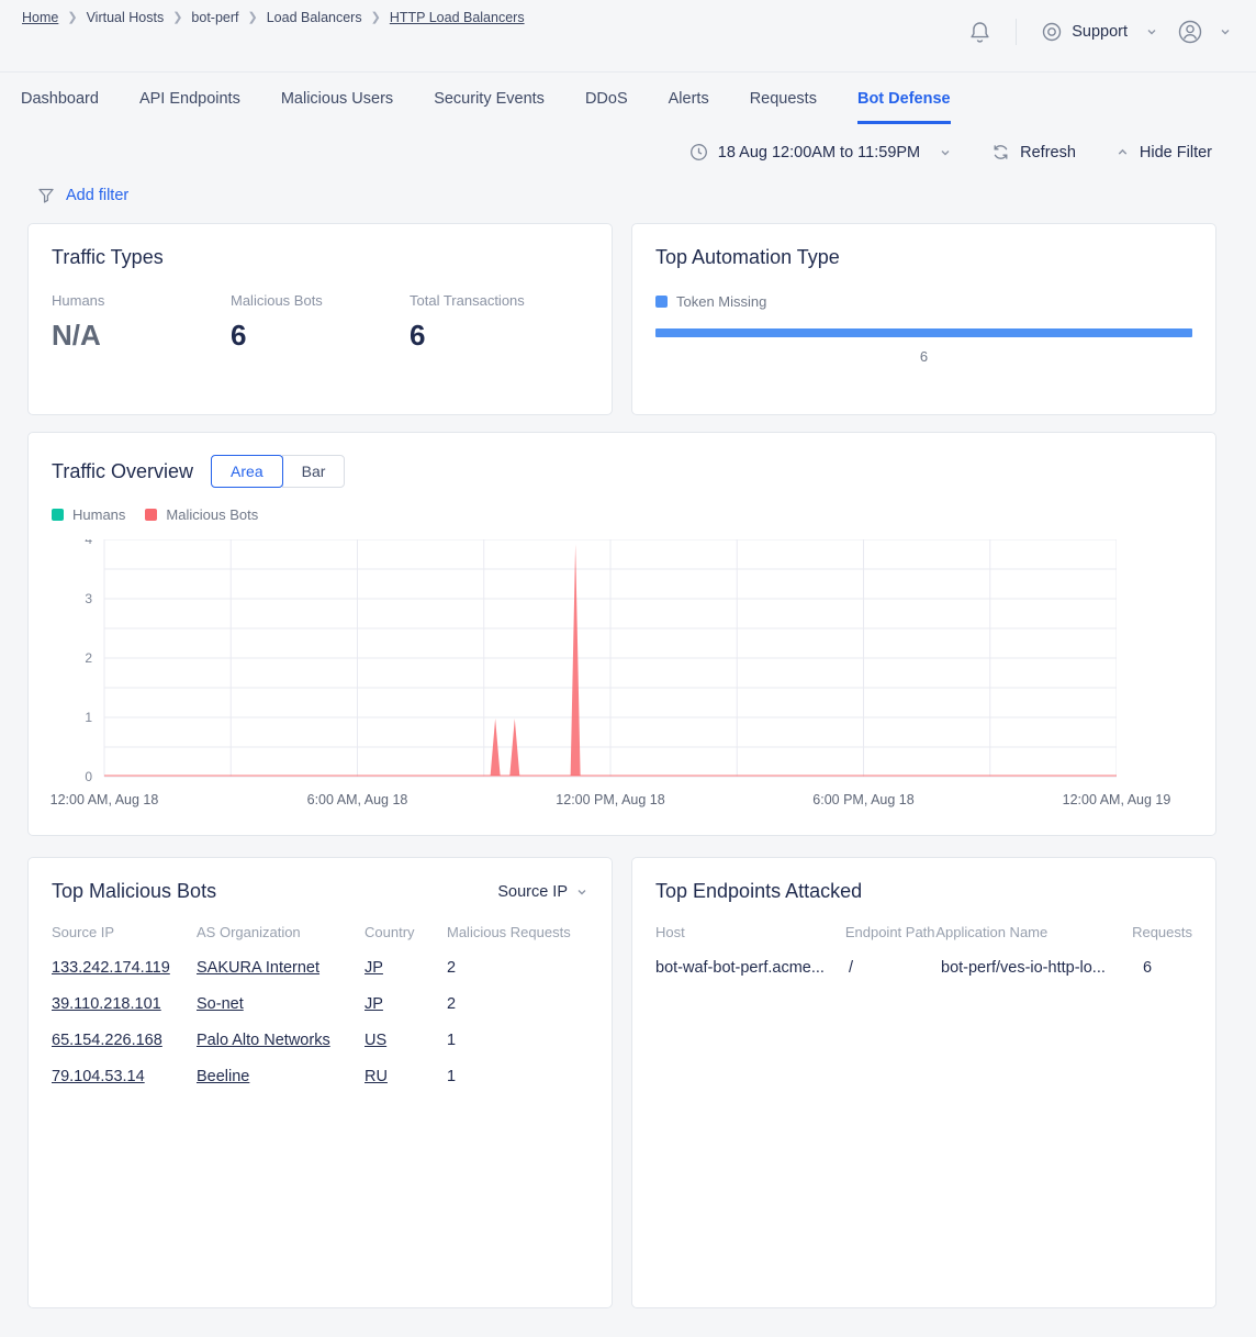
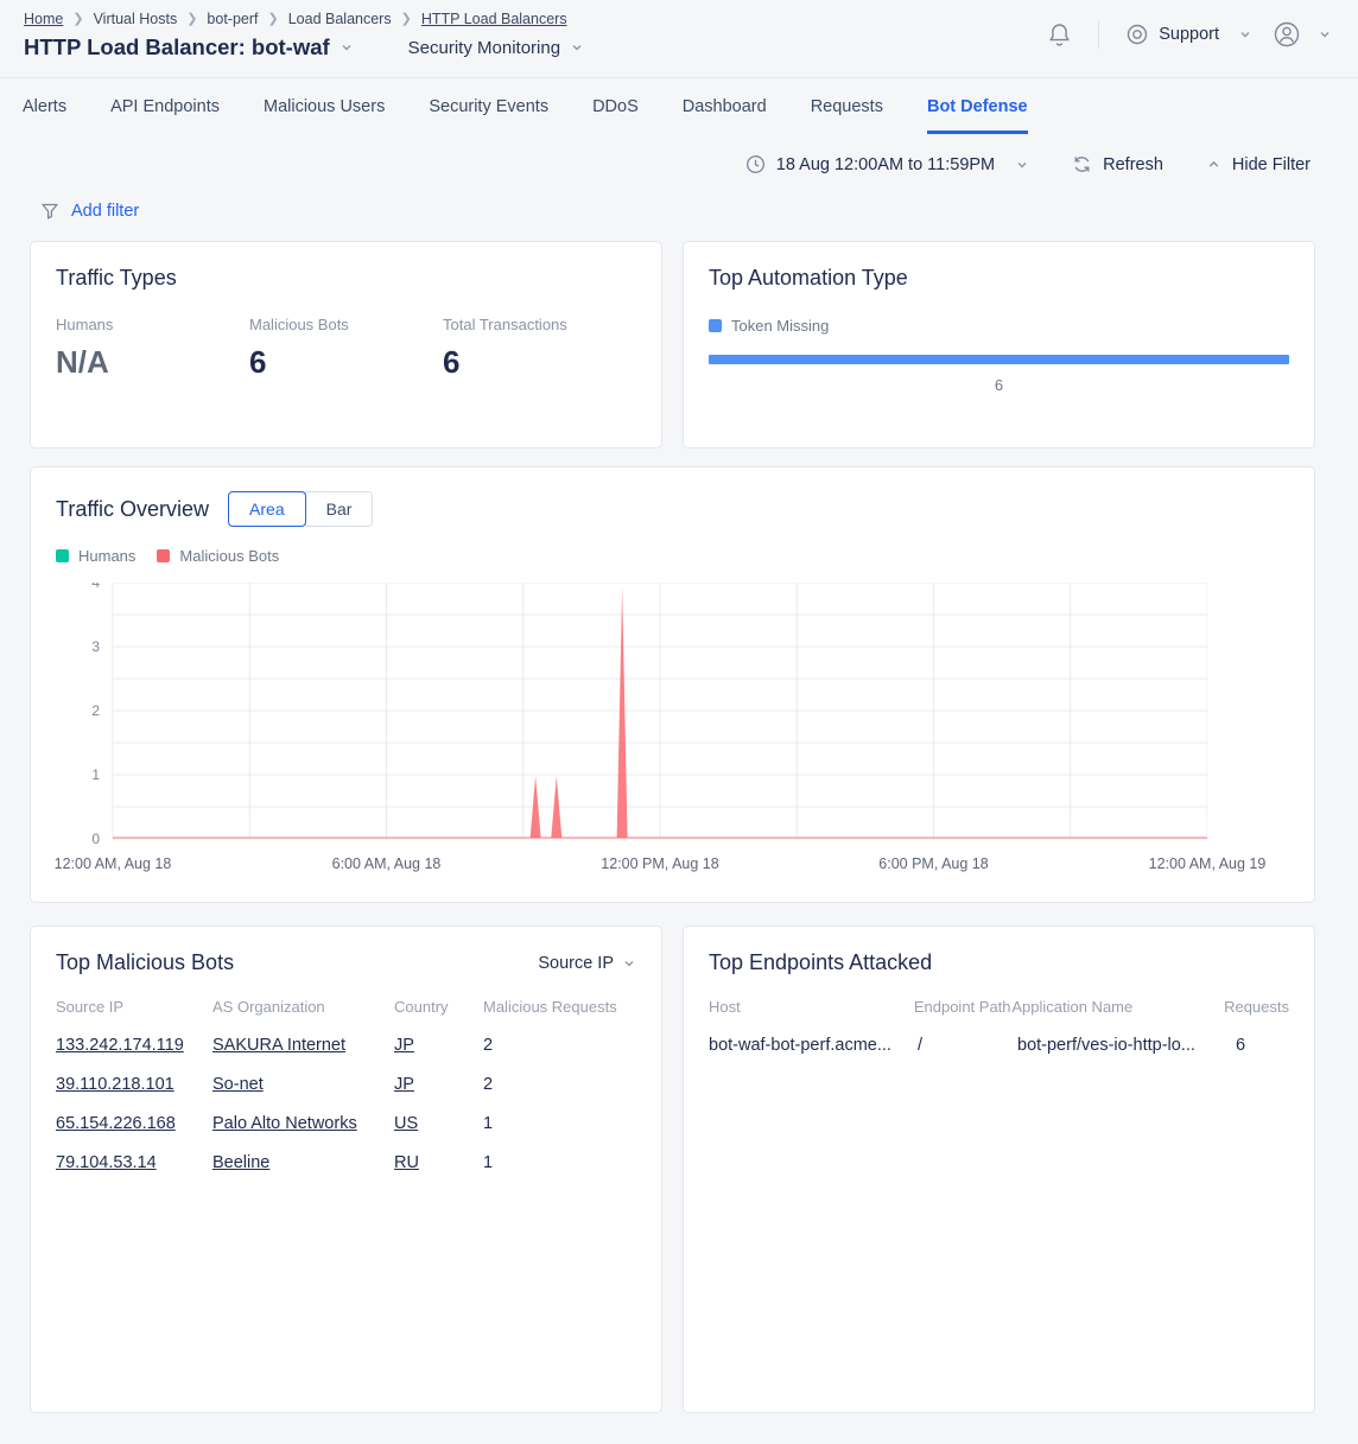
  Home
  ❯
  Virtual Hosts
  ❯
  bot-perf
  ❯
  Load Balancers
  ❯
  HTTP Load Balancers
+ HTTP Load Balancer: bot-waf
+ Security Monitoring
  Support
- Dashboard
+ Alerts
  API Endpoints
  Malicious Users
  Security Events
  DDoS
- Alerts
+ Dashboard
  Requests
  Bot Defense
  18 Aug 12:00AM to 11:59PM
  Refresh
  Hide Filter
  Add filter
  Traffic Types
  Humans
  N/A
  Malicious Bots
  6
  Total Transactions
  6
  Top Automation Type
  Token Missing
  6
  Traffic Overview
  Area
  Bar
  Humans
  Malicious Bots
  0
  1
  2
  3
  4
  12:00 AM, Aug 18
  6:00 AM, Aug 18
  12:00 PM, Aug 18
  6:00 PM, Aug 18
  12:00 AM, Aug 19
  Top Malicious Bots
  Source IP
  Source IP
  AS Organization
  Country
  Malicious Requests
  133.242.174.119
  SAKURA Internet
  JP
  2
  39.110.218.101
  So-net
  JP
  2
  65.154.226.168
  Palo Alto Networks
  US
  1
  79.104.53.14
  Beeline
  RU
  1
  Top Endpoints Attacked
  Host
  Endpoint Path
  Application Name
  Requests
  bot-waf-bot-perf.acme...
  /
  bot-perf/ves-io-http-lo...
  6
